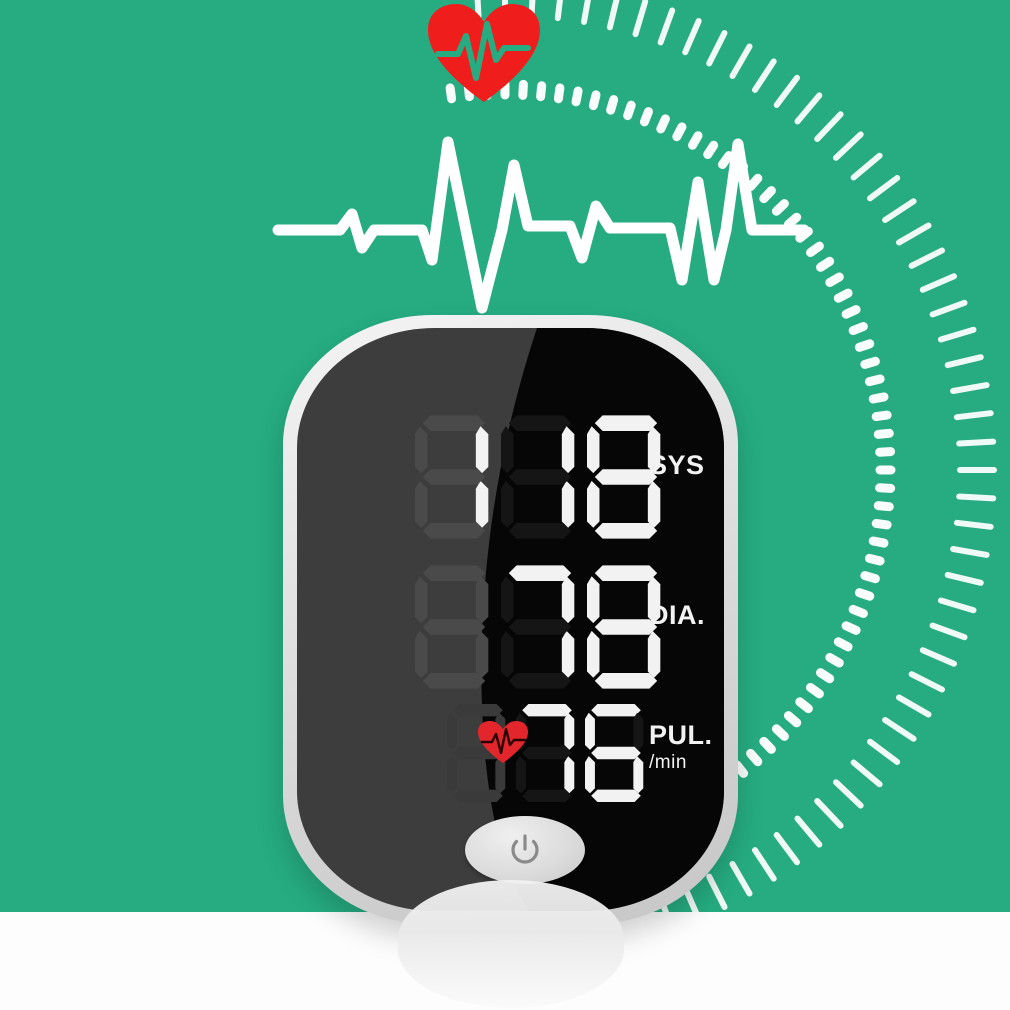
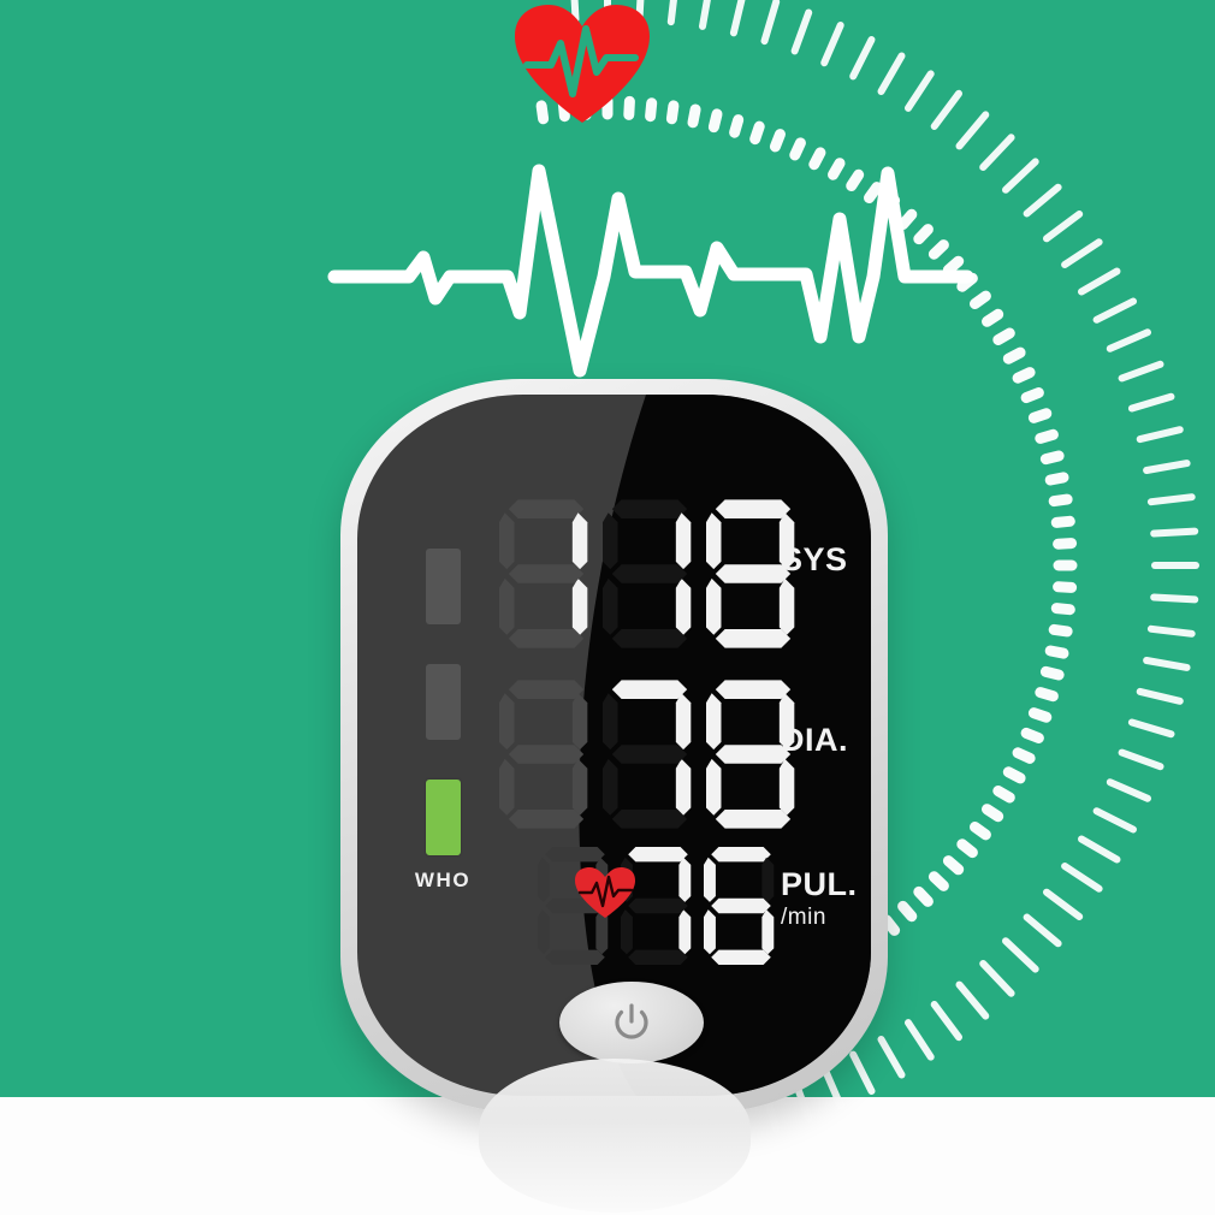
  SYS
  DIA.
  PUL.
  /min
+ WHO
